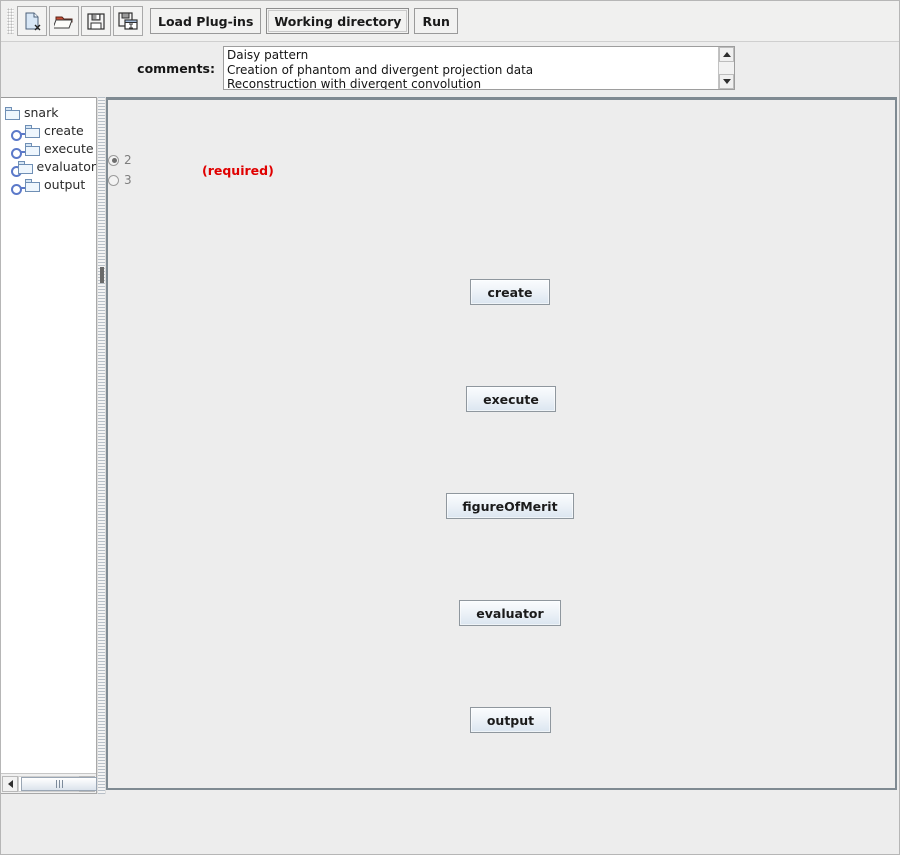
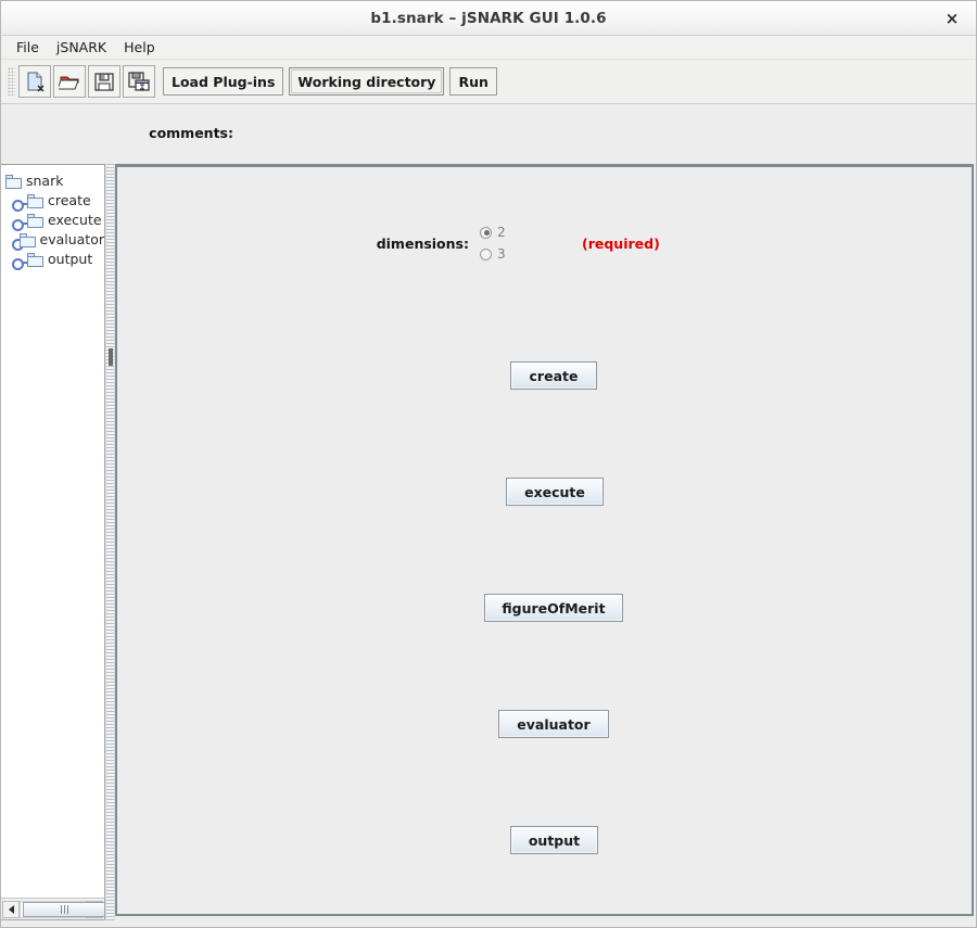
+ b1.snark – jSNARK GUI 1.0.6
+ ×
+ File
+ jSNARK
+ Help
  Load Plug-ins
  Working directory
  Run
  comments:
- Daisy pattern
- Creation of phantom and divergent projection data
- Reconstruction with divergent convolution
  snark
  create
  execute
  evaluator
  output
+ dimensions:
  2
  3
  (required)
  create
  execute
  figureOfMerit
  evaluator
  output
